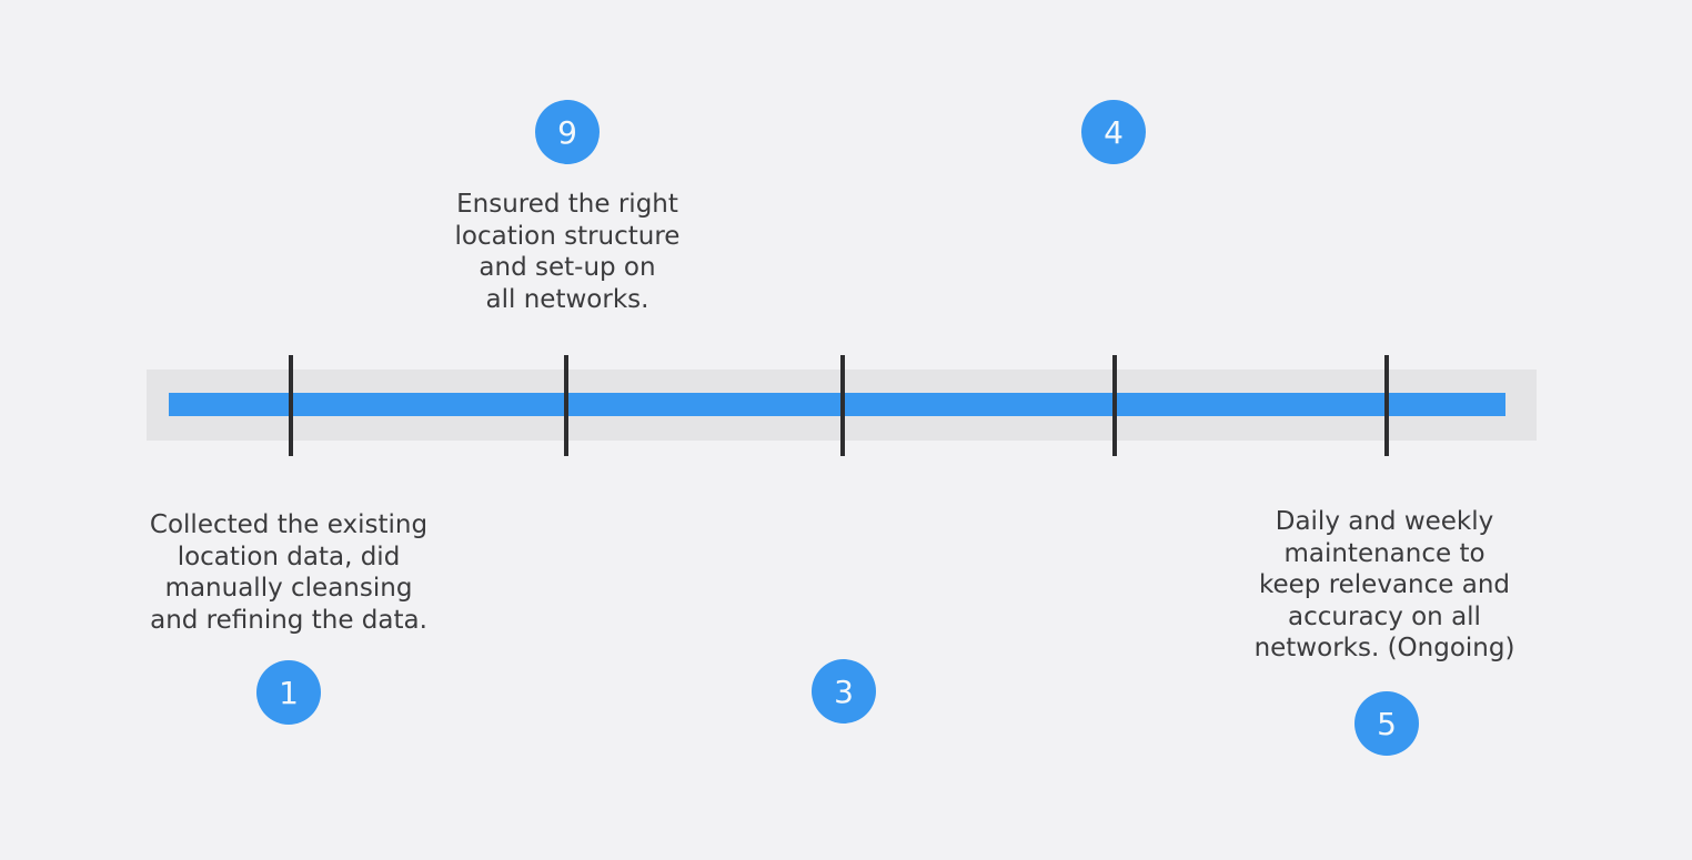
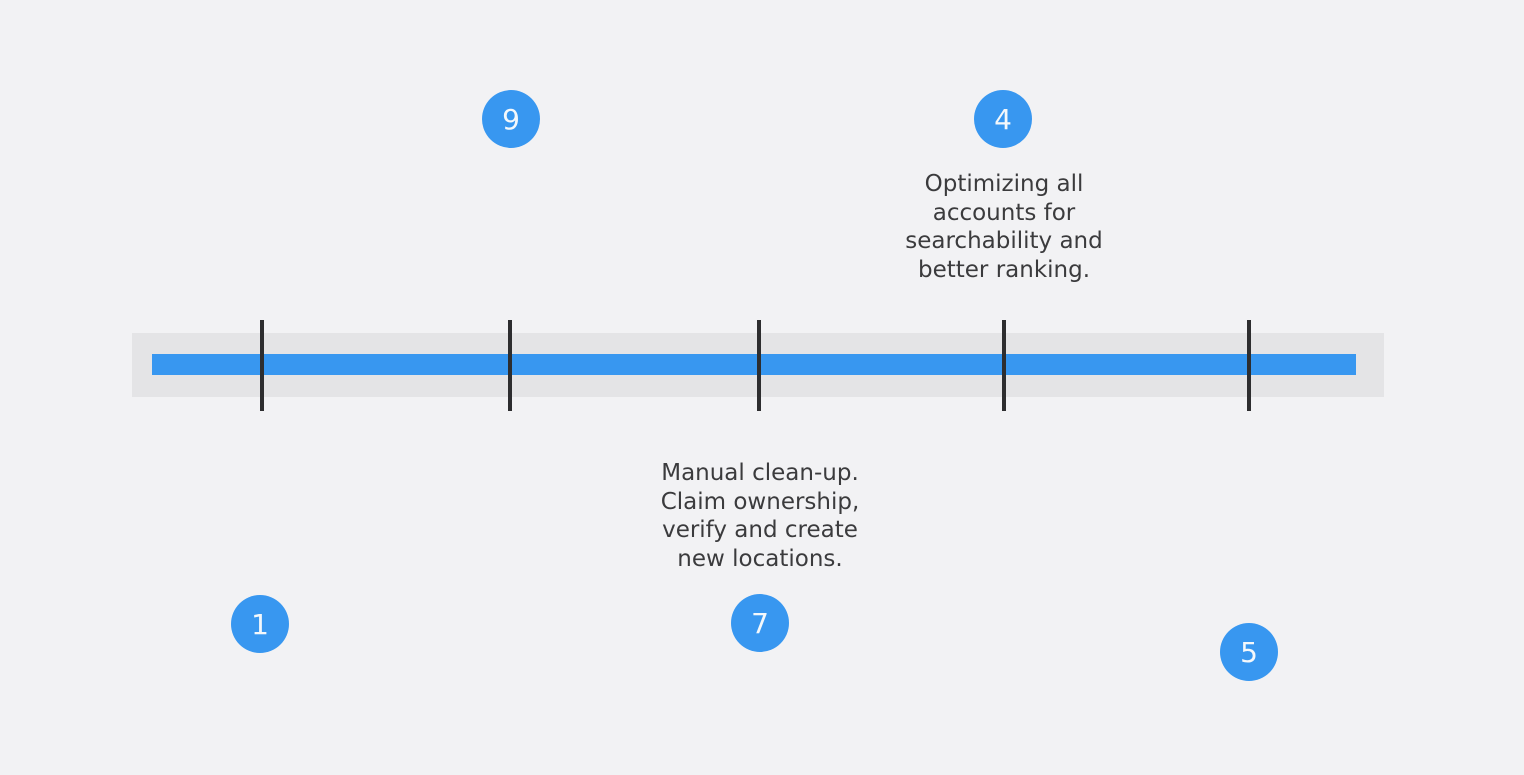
- Collected the existing
- location data, did
- manually cleansing
- and refining the data.
  1
- Ensured the right
- location structure
- and set-up on
- all networks.
  9
+ Manual clean-up.
+ Claim ownership,
+ verify and create
+ new locations.
- 3
+ 7
+ Optimizing all
+ accounts for
+ searchability and
+ better ranking.
  4
- Daily and weekly
- maintenance to
- keep relevance and
- accuracy on all
- networks. (Ongoing)
  5
